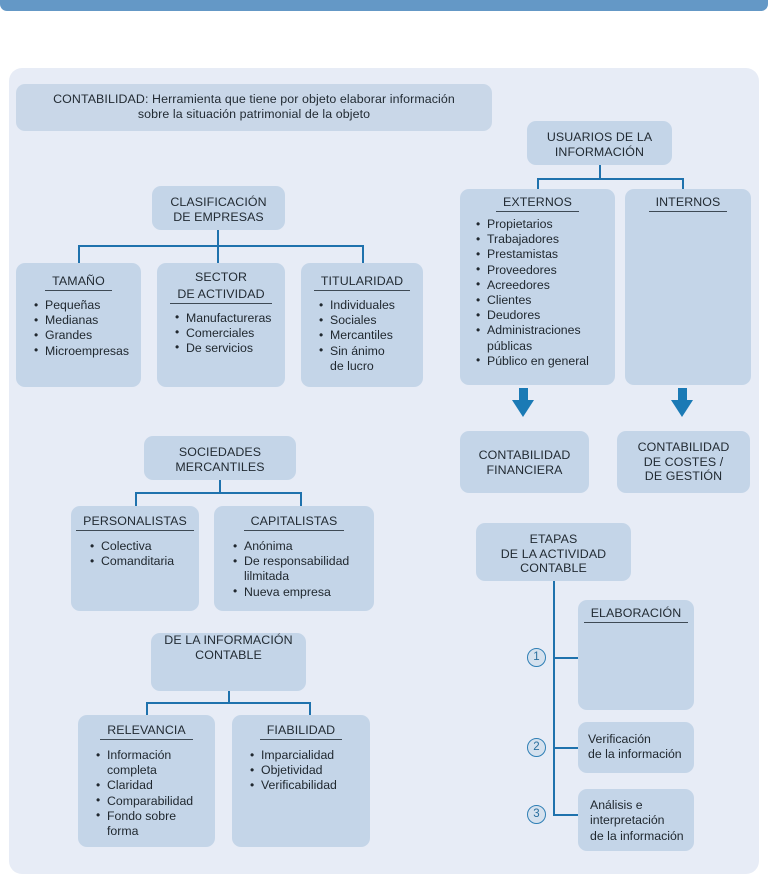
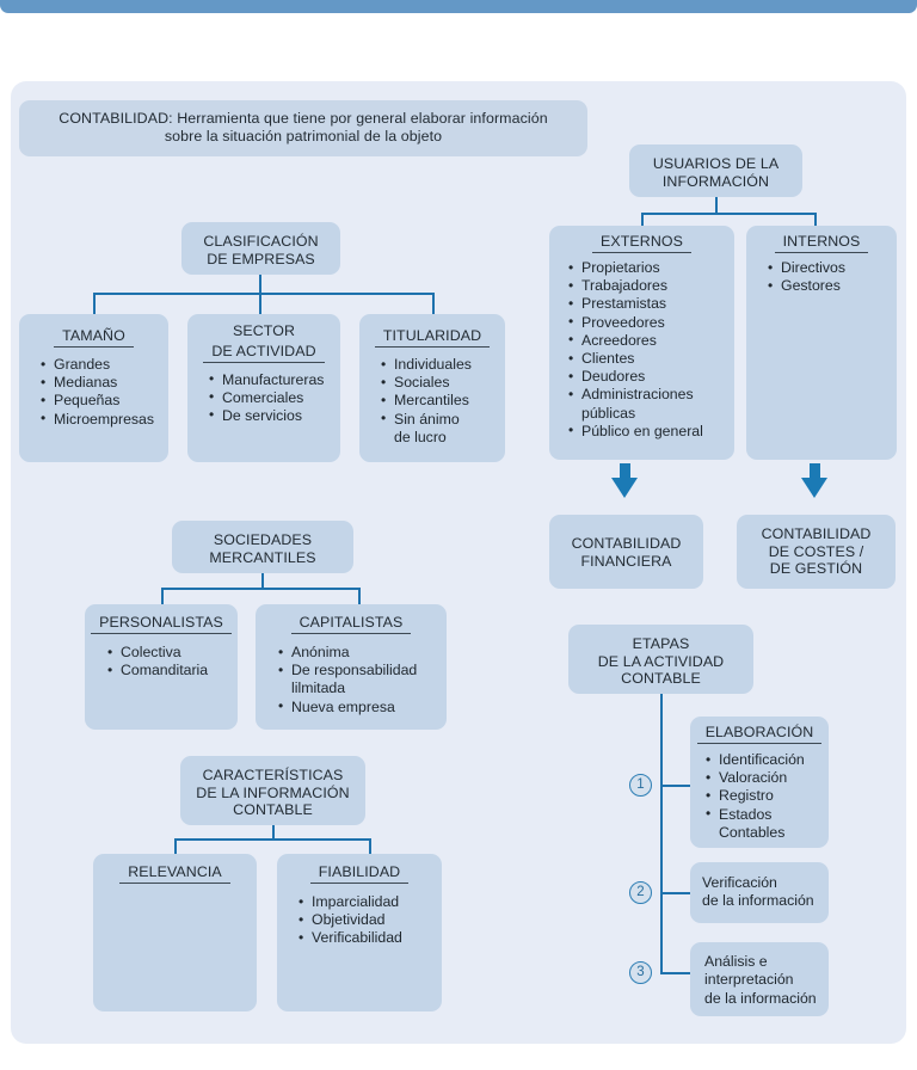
- CONTABILIDAD: Herramienta que tiene por objeto elaborar información
+ CONTABILIDAD: Herramienta que tiene por general elaborar información
  sobre la situación patrimonial de la objeto
  CLASIFICACIÓN
  DE EMPRESAS
  TAMAÑO
- Pequeñas
+ Grandes
  Medianas
- Grandes
+ Pequeñas
  Microempresas
  SECTOR
  DE ACTIVIDAD
  Manufactureras
  Comerciales
  De servicios
  TITULARIDAD
  Individuales
  Sociales
  Mercantiles
  Sin ánimo
  de lucro
  SOCIEDADES
  MERCANTILES
  PERSONALISTAS
  Colectiva
  Comanditaria
  CAPITALISTAS
  Anónima
  De responsabilidad
  lilmitada
  Nueva empresa
+ CARACTERÍSTICAS
  DE LA INFORMACIÓN
  CONTABLE
  RELEVANCIA
- Información
- completa
- Claridad
- Comparabilidad
- Fondo sobre
- forma
  FIABILIDAD
  Imparcialidad
  Objetividad
  Verificabilidad
  USUARIOS DE LA
  INFORMACIÓN
  EXTERNOS
  Propietarios
  Trabajadores
  Prestamistas
  Proveedores
  Acreedores
  Clientes
  Deudores
  Administraciones
  públicas
  Público en general
  INTERNOS
+ Directivos
+ Gestores
  CONTABILIDAD
  FINANCIERA
  CONTABILIDAD
  DE COSTES /
  DE GESTIÓN
  ETAPAS
  DE LA ACTIVIDAD
  CONTABLE
  1
  2
  3
  ELABORACIÓN
+ Identificación
+ Valoración
+ Registro
+ Estados
+ Contables
  Verificación
  de la información
  Análisis e
  interpretación
  de la información
